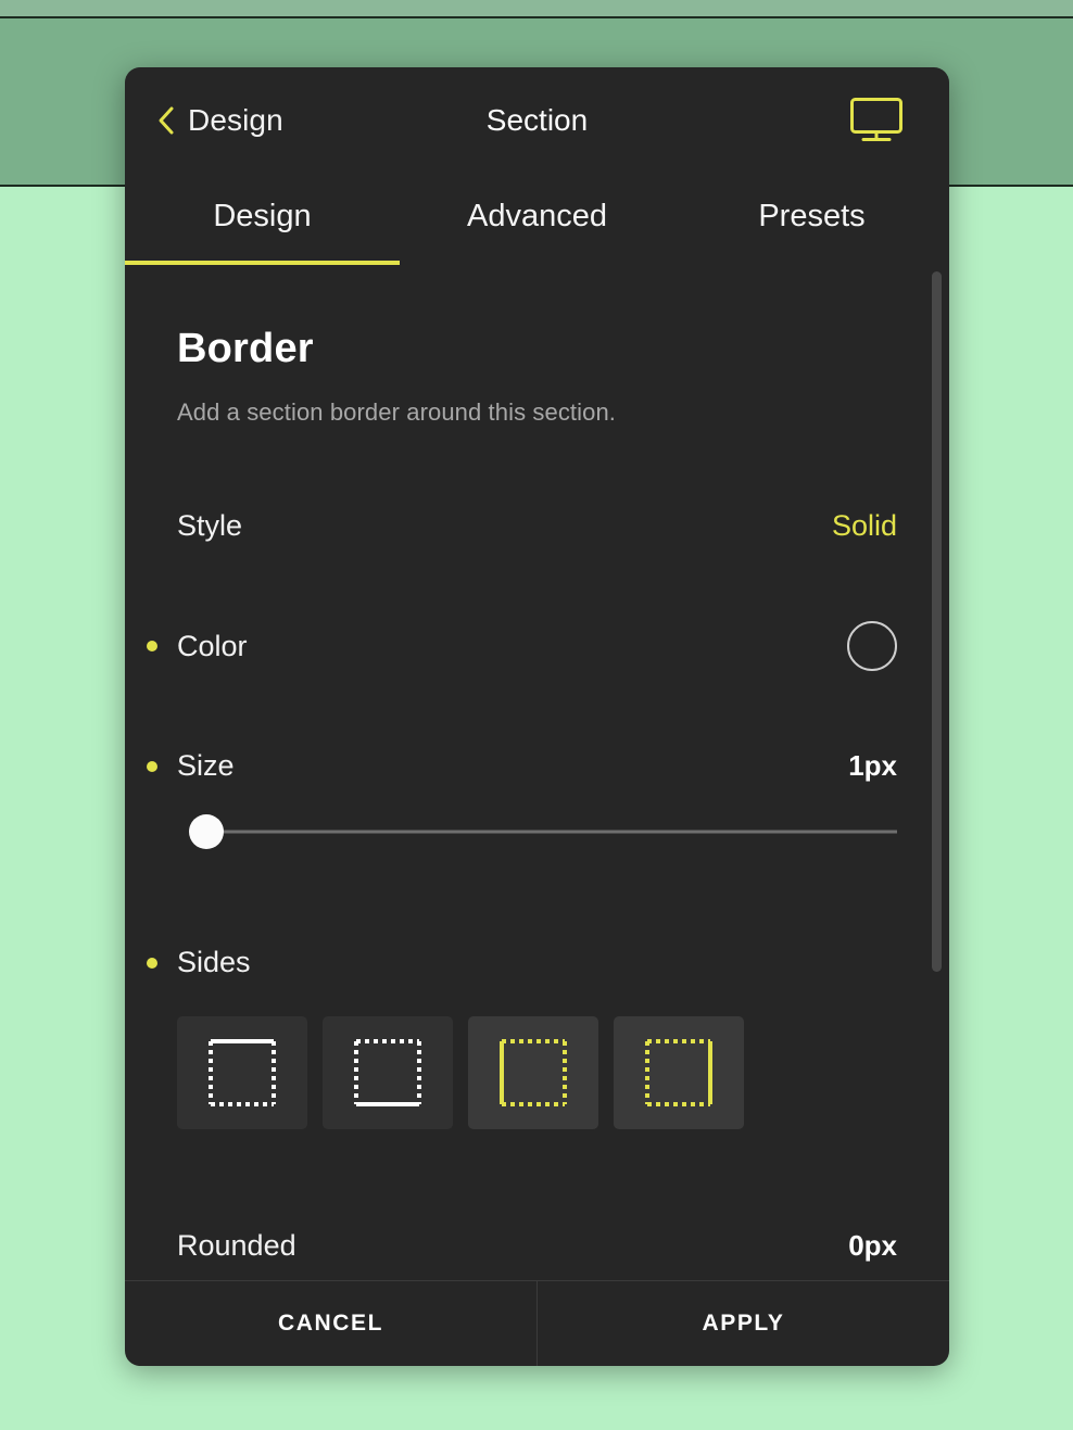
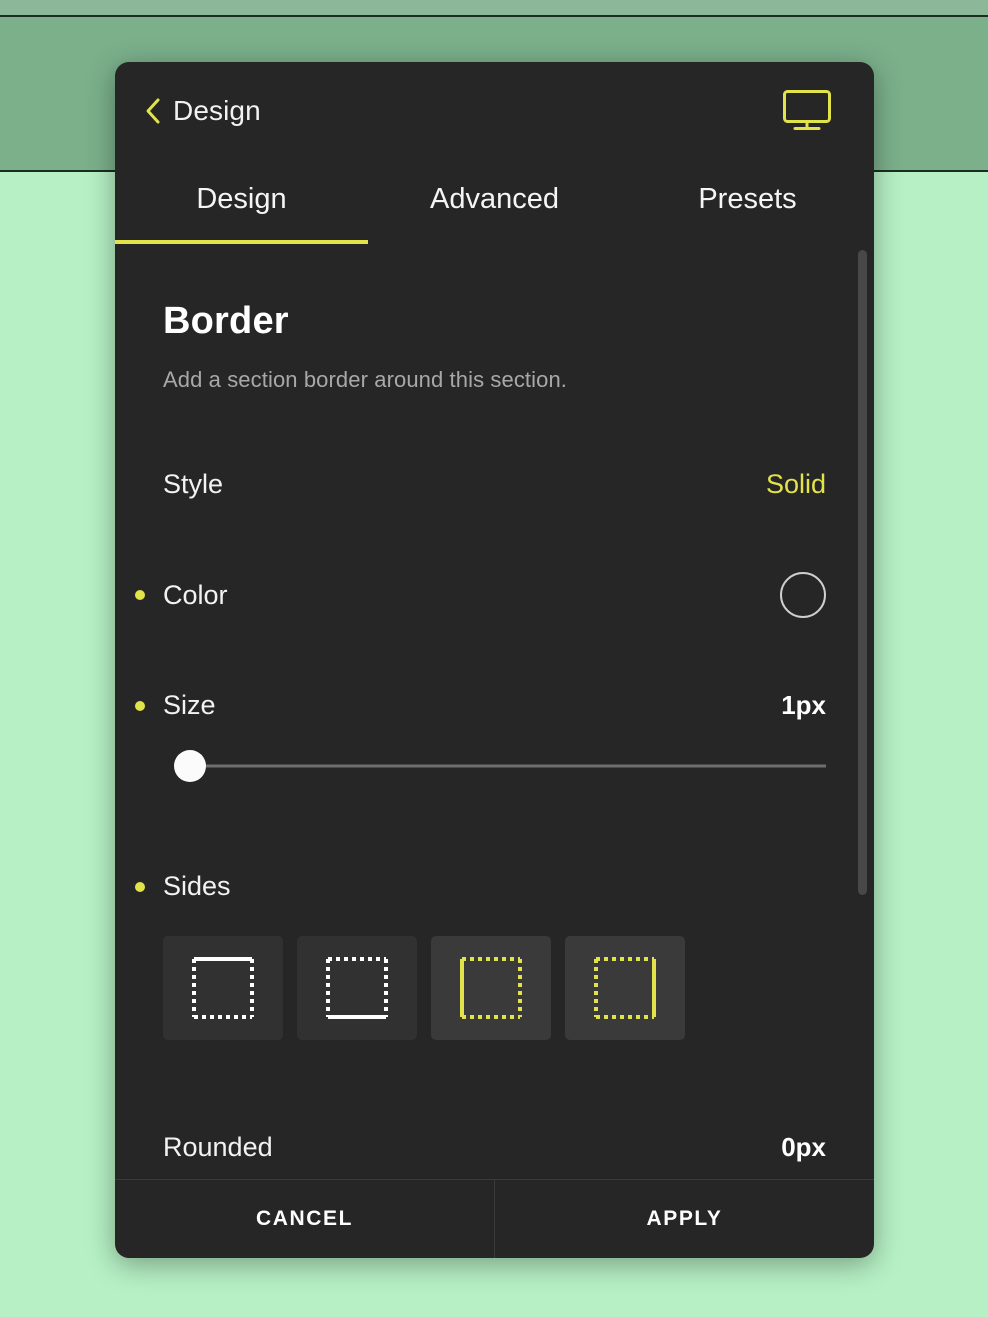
  Design
- Section
  Design
  Advanced
  Presets
  Border
  Add a section border around this section.
  Style
  Solid
  Color
  Size
  1px
  Sides
  Rounded
  0px
  CANCEL
  APPLY
